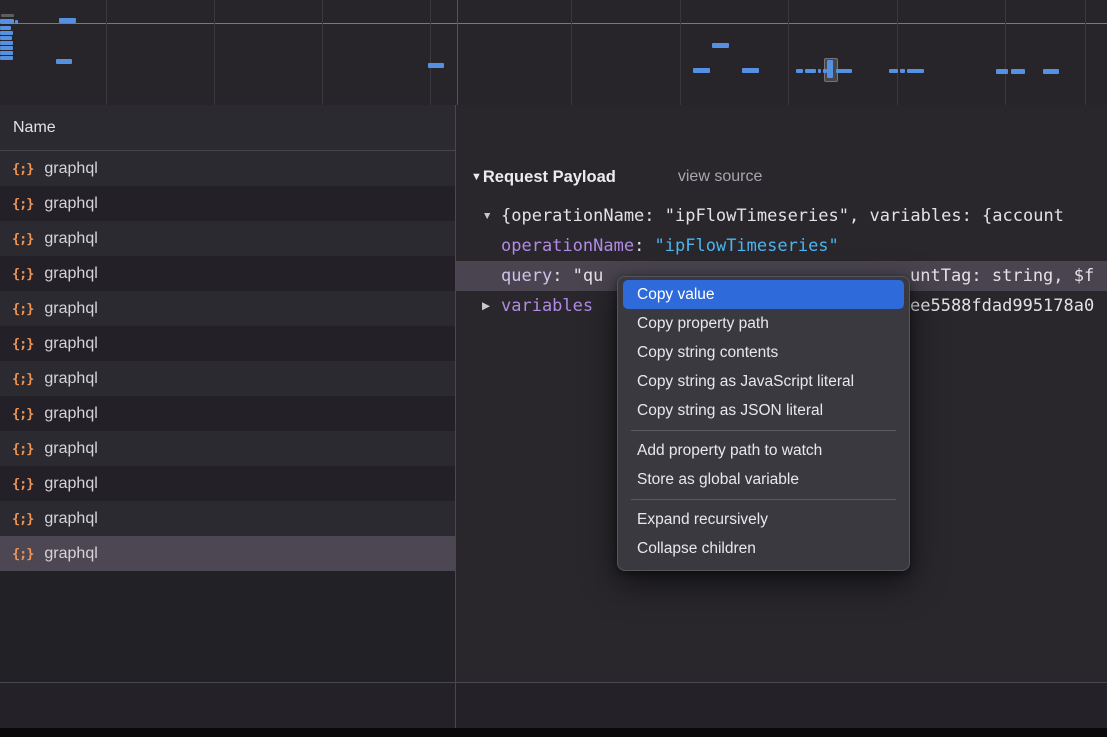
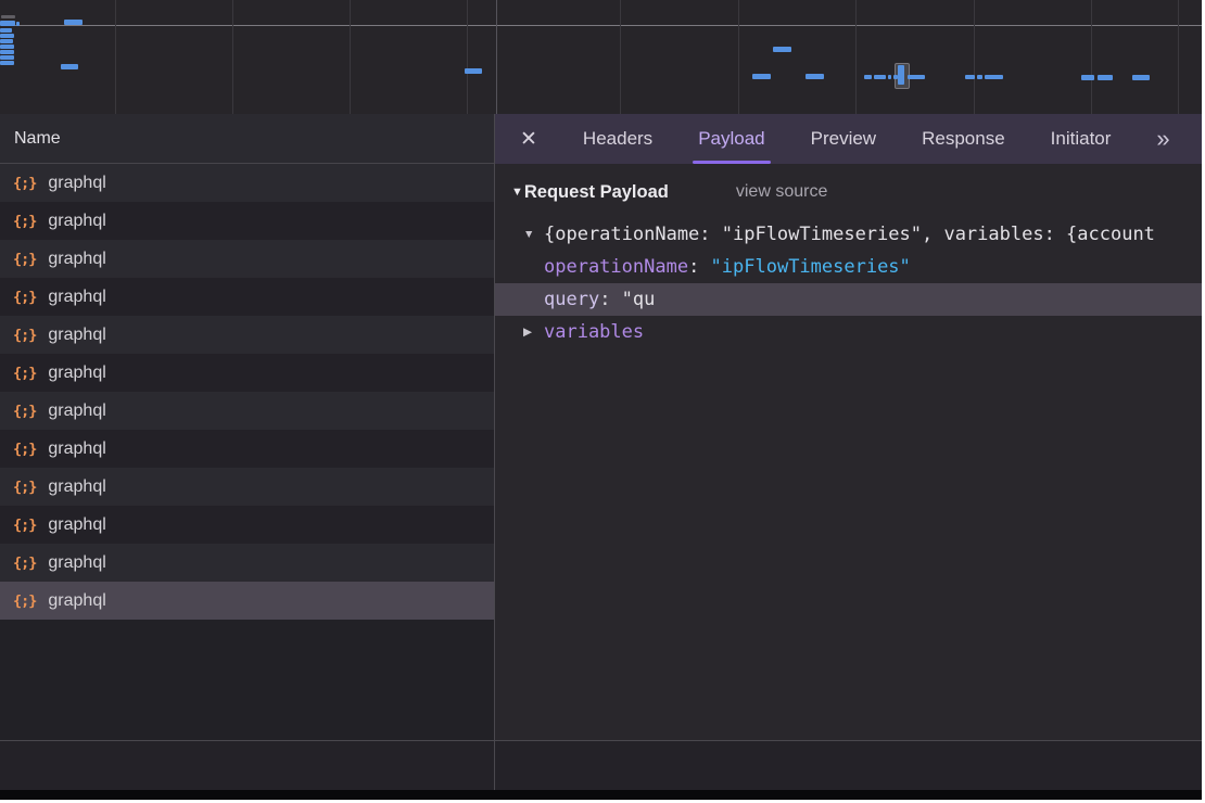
  Name
  {;}
  graphql
  {;}
  graphql
  {;}
  graphql
  {;}
  graphql
  {;}
  graphql
  {;}
  graphql
  {;}
  graphql
  {;}
  graphql
  {;}
  graphql
  {;}
  graphql
  {;}
  graphql
  {;}
  graphql
+ ✕
+ Headers
+ Payload
+ Preview
+ Response
+ Initiator
+ »
  ▼
  Request Payload
  view source
  ▼
  {operationName: "ipFlowTimeseries", variables: {account
  operationName: "ipFlowTimeseries"
  query: "qu
- untTag: string, $f
  ▶
  variables
- ee5588fdad995178a0
- Copy value
- Copy property path
- Copy string contents
- Copy string as JavaScript literal
- Copy string as JSON literal
- Add property path to watch
- Store as global variable
- Expand recursively
- Collapse children
